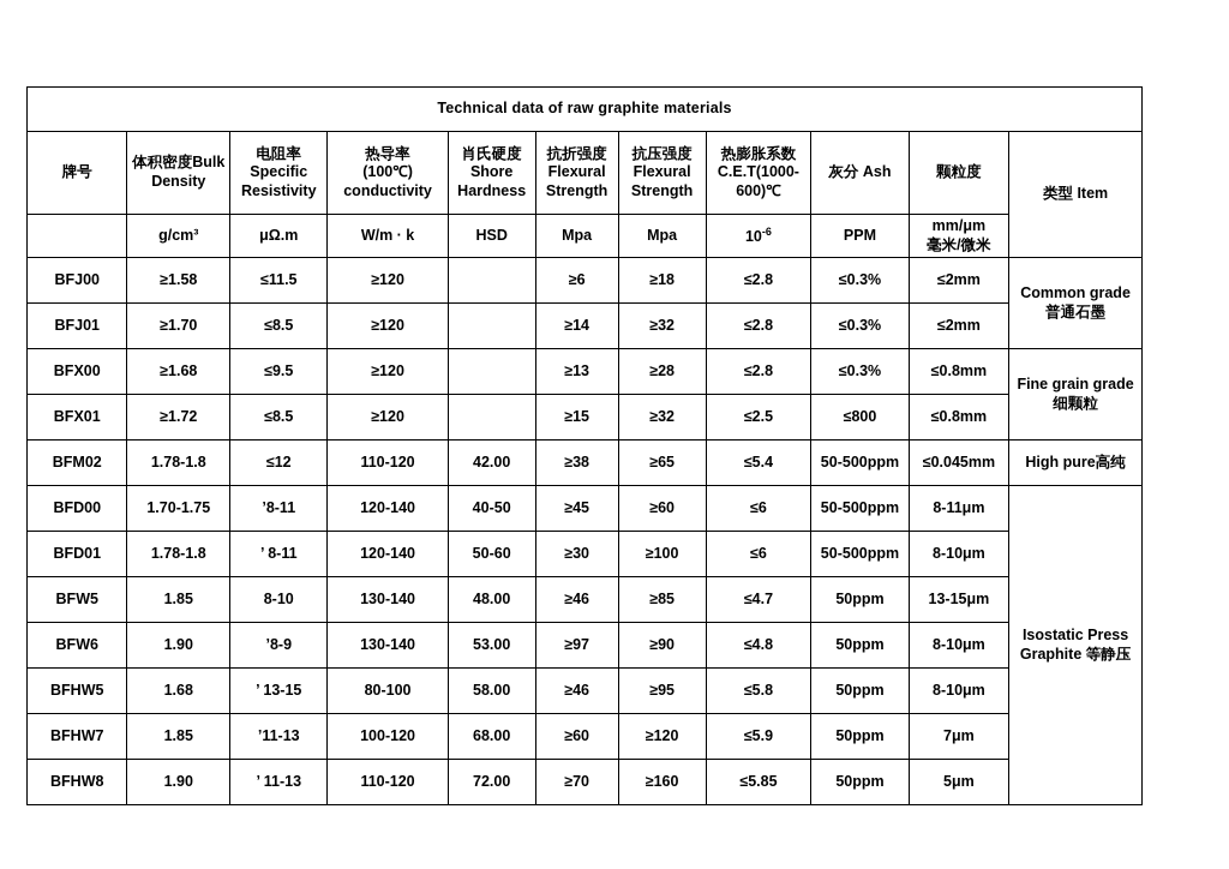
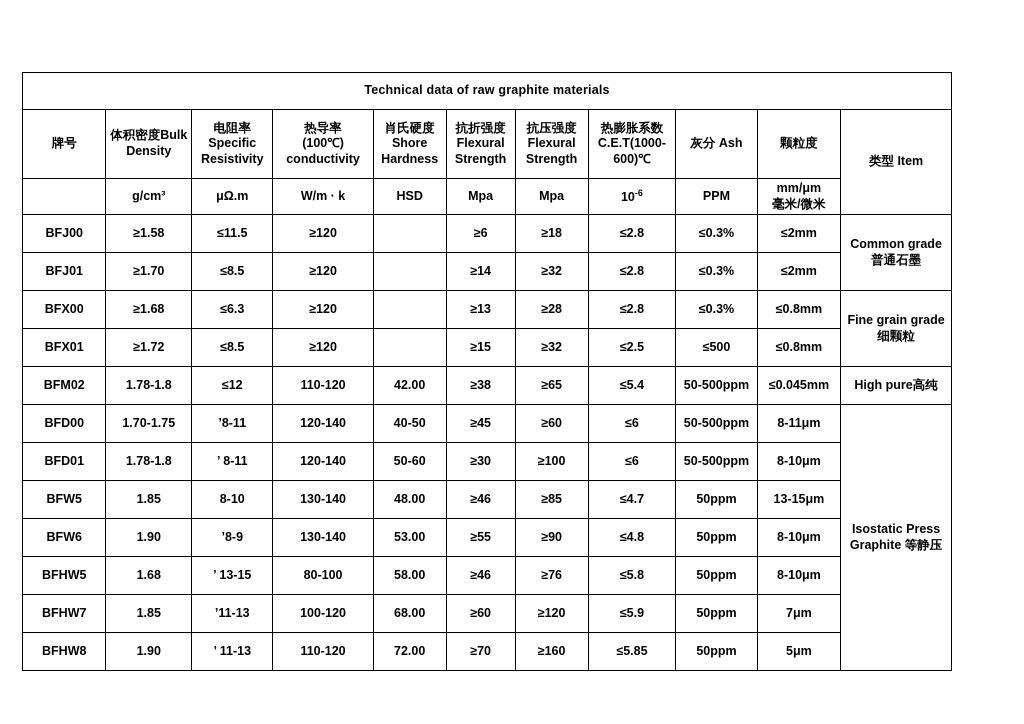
  Technical data of raw graphite materials
  牌号	体积密度Bulk Density	电阻率 Specific Resistivity	热导率 (100℃) conductivity	肖氏硬度 Shore Hardness	抗折强度 Flexural Strength	抗压强度 Flexural Strength	热膨胀系数 C.E.T(1000- 600)℃	灰分 Ash	颗粒度	类型 Item
  	g/cm³	μΩ.m	W/m · k	HSD	Mpa	Mpa	10-6	PPM	mm/μm 毫米/微米
  BFJ00	≥1.58	≤11.5	≥120		≥6	≥18	≤2.8	≤0.3%	≤2mm	Common grade 普通石墨
  BFJ01	≥1.70	≤8.5	≥120		≥14	≥32	≤2.8	≤0.3%	≤2mm
- BFX00	≥1.68	≤9.5	≥120		≥13	≥28	≤2.8	≤0.3%	≤0.8mm	Fine grain grade 细颗粒
+ BFX00	≥1.68	≤6.3	≥120		≥13	≥28	≤2.8	≤0.3%	≤0.8mm	Fine grain grade 细颗粒
- BFX01	≥1.72	≤8.5	≥120		≥15	≥32	≤2.5	≤800	≤0.8mm
+ BFX01	≥1.72	≤8.5	≥120		≥15	≥32	≤2.5	≤500	≤0.8mm
  BFM02	1.78-1.8	≤12	110-120	42.00	≥38	≥65	≤5.4	50-500ppm	≤0.045mm	High pure高纯
  BFD00	1.70-1.75	’8-11	120-140	40-50	≥45	≥60	≤6	50-500ppm	8-11μm	Isostatic Press Graphite 等静压
  BFD01	1.78-1.8	’ 8-11	120-140	50-60	≥30	≥100	≤6	50-500ppm	8-10μm
  BFW5	1.85	8-10	130-140	48.00	≥46	≥85	≤4.7	50ppm	13-15μm
- BFW6	1.90	’8-9	130-140	53.00	≥97	≥90	≤4.8	50ppm	8-10μm
+ BFW6	1.90	’8-9	130-140	53.00	≥55	≥90	≤4.8	50ppm	8-10μm
- BFHW5	1.68	’ 13-15	80-100	58.00	≥46	≥95	≤5.8	50ppm	8-10μm
+ BFHW5	1.68	’ 13-15	80-100	58.00	≥46	≥76	≤5.8	50ppm	8-10μm
  BFHW7	1.85	’11-13	100-120	68.00	≥60	≥120	≤5.9	50ppm	7μm
  BFHW8	1.90	’ 11-13	110-120	72.00	≥70	≥160	≤5.85	50ppm	5μm
